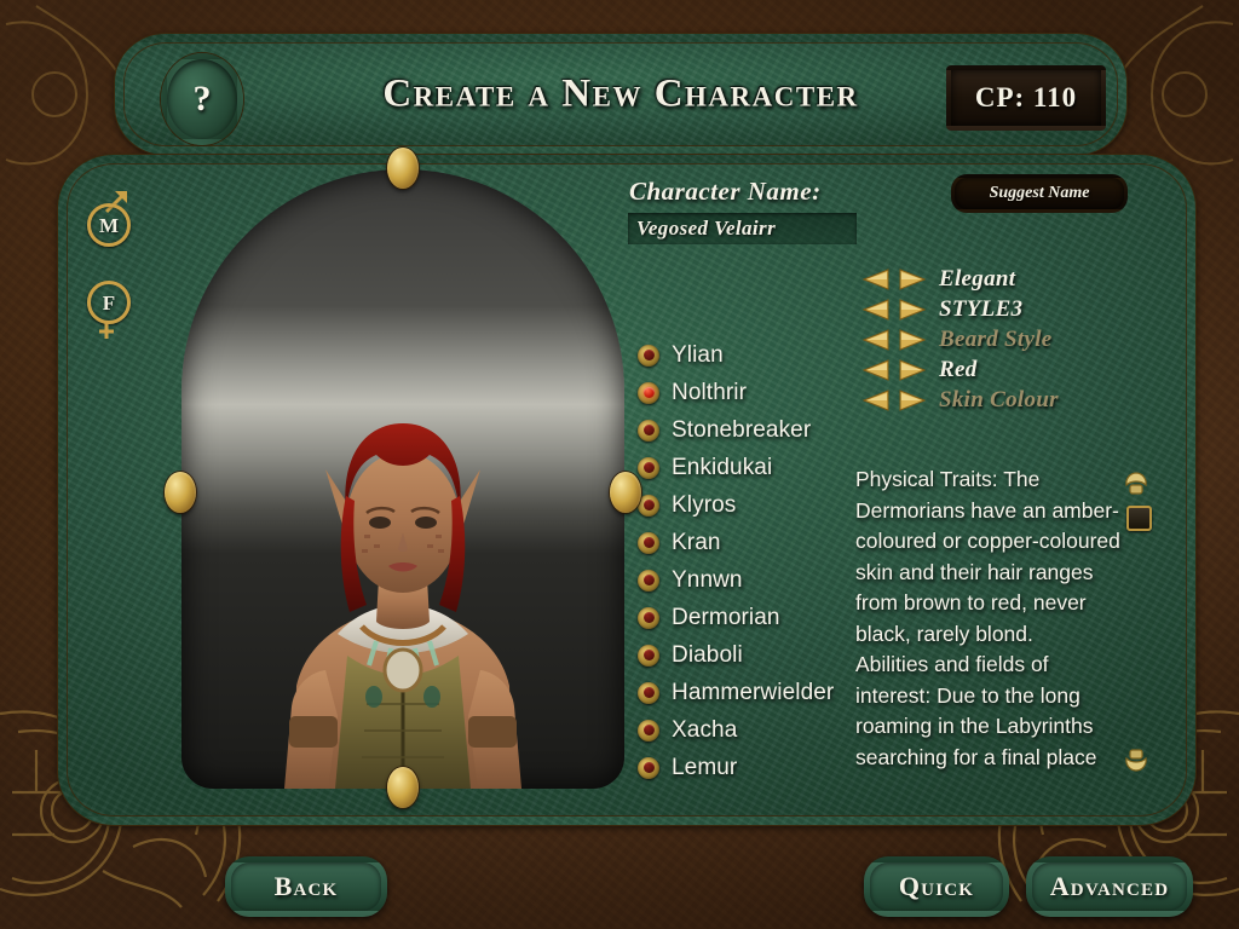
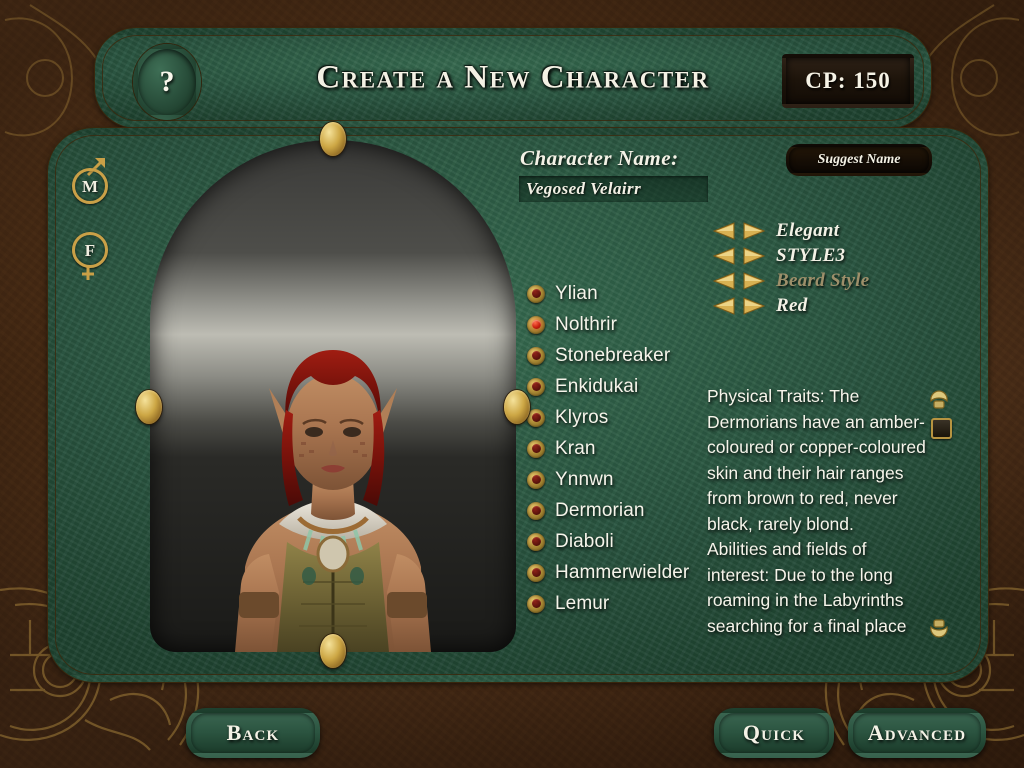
  Create a New Character
  ?
- CP: 110
+ CP: 150
  M
  F
  Character Name:
  Vegosed Velairr
  Suggest Name
  Elegant
  STYLE3
  Beard Style
  Red
- Skin Colour
  Ylian
  Nolthrir
  Stonebreaker
  Enkidukai
  Klyros
  Kran
  Ynnwn
  Dermorian
  Diaboli
  Hammerwielder
- Xacha
  Lemur
  Physical Traits: The Dermorians have an amber-coloured or copper-coloured skin and their hair ranges from brown to red, never black, rarely blond.
  Abilities and fields of interest: Due to the long roaming in the Labyrinths searching for a final place
  Back
  Quick
  Advanced
